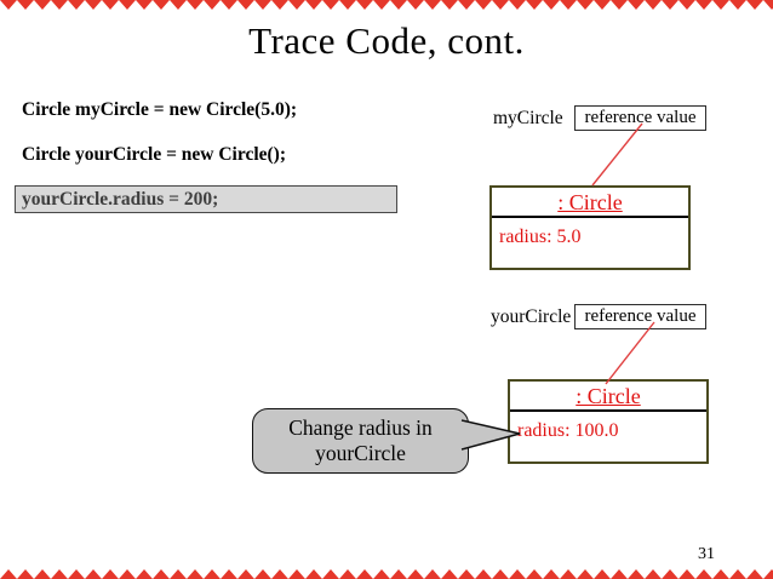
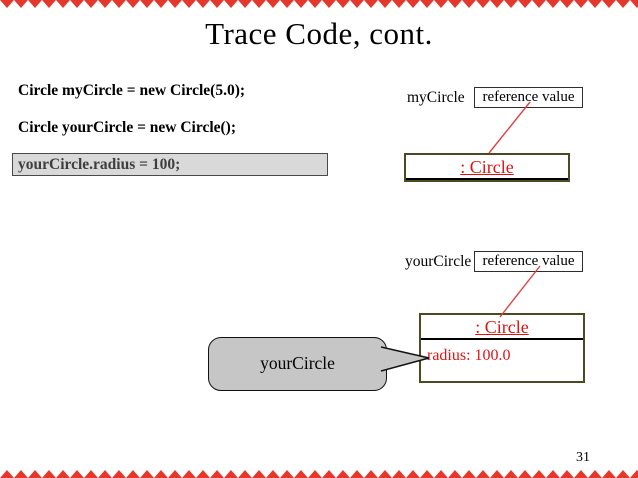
  Trace Code, cont.
  Circle myCircle = new Circle(5.0);
  Circle yourCircle = new Circle();
- yourCircle.radius = 200;
+ yourCircle.radius = 100;
  myCircle
  reference value
  : Circle
- radius: 5.0
  yourCircle
  reference value
  : Circle
  radius: 100.0
- Change radius in
  yourCircle
  31
